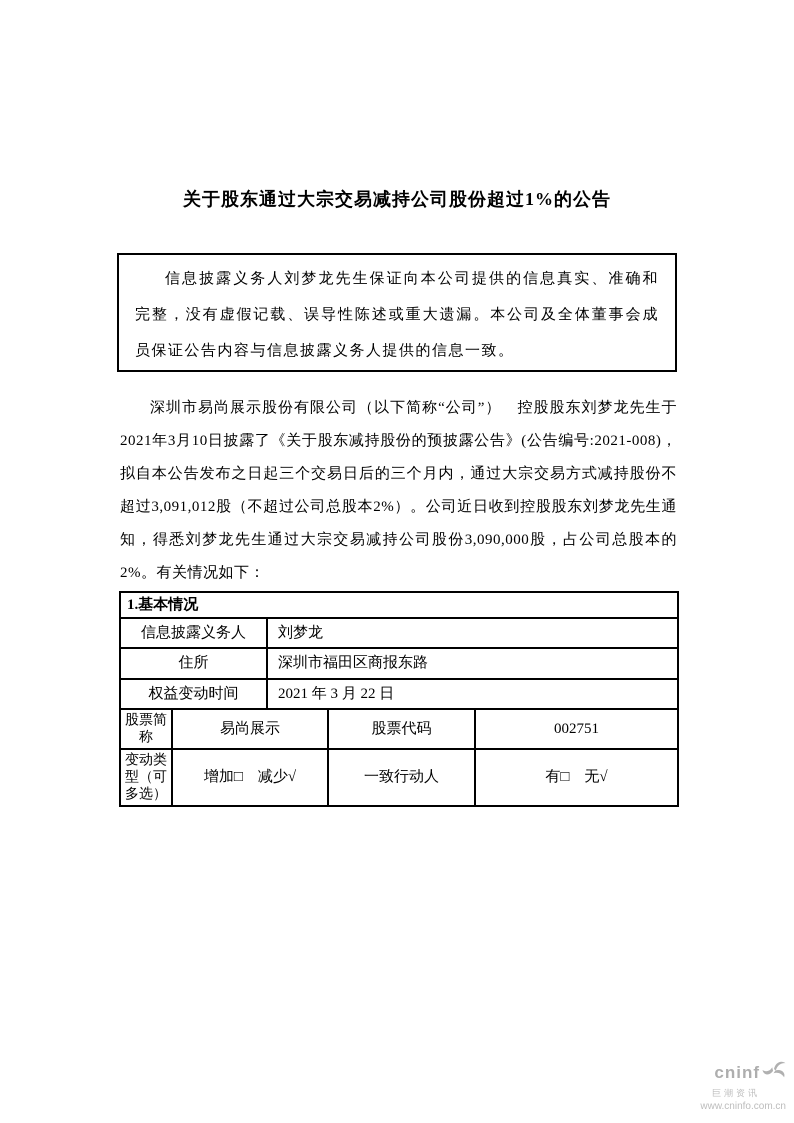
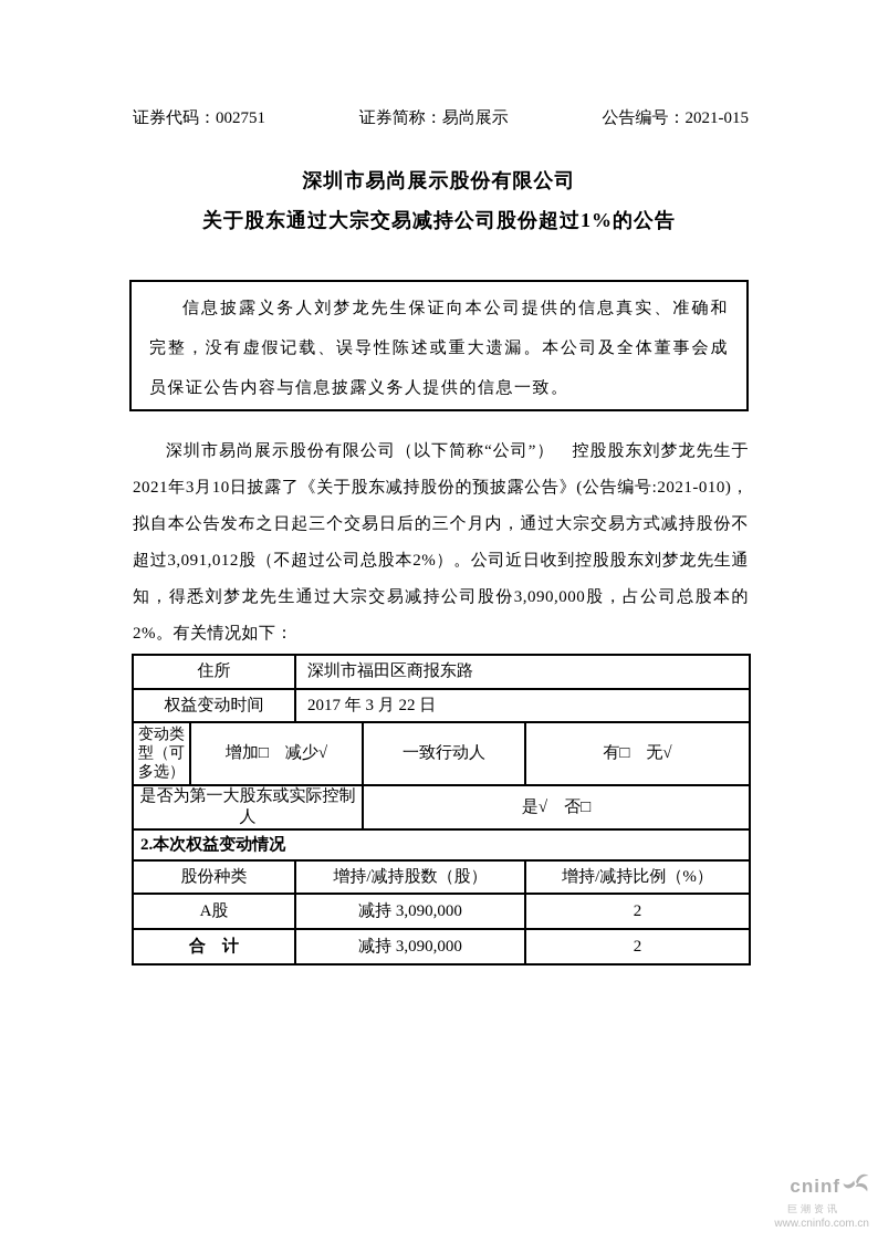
+ 证券代码：002751
+ 证券简称：易尚展示
+ 公告编号：2021-015
+ 深圳市易尚展示股份有限公司
  关于股东通过大宗交易减持公司股份超过1%的公告
  信息披露义务人刘梦龙先生保证向本公司提供的信息真实、准确和完整，没有虚假记载、误导性陈述或重大遗漏。本公司及全体董事会成员保证公告内容与信息披露义务人提供的信息一致。
- 深圳市易尚展示股份有限公司（以下简称“公司”） 控股股东刘梦龙先生于2021年3月10日披露了《关于股东减持股份的预披露公告》(公告编号:2021-008)，拟自本公告发布之日起三个交易日后的三个月内，通过大宗交易方式减持股份不超过3,091,012股（不超过公司总股本2%）。公司近日收到控股股东刘梦龙先生通知，得悉刘梦龙先生通过大宗交易减持公司股份3,090,000股，占公司总股本的2%。有关情况如下：
+ 深圳市易尚展示股份有限公司（以下简称“公司”） 控股股东刘梦龙先生于2021年3月10日披露了《关于股东减持股份的预披露公告》(公告编号:2021-010)，拟自本公告发布之日起三个交易日后的三个月内，通过大宗交易方式减持股份不超过3,091,012股（不超过公司总股本2%）。公司近日收到控股股东刘梦龙先生通知，得悉刘梦龙先生通过大宗交易减持公司股份3,090,000股，占公司总股本的2%。有关情况如下：
- 1.基本情况
- 信息披露义务人	刘梦龙
  住所	深圳市福田区商报东路
- 权益变动时间	2021 年 3 月 22 日
+ 权益变动时间	2017 年 3 月 22 日
- 股票简称	易尚展示	股票代码	002751
  变动类型（可多选）	增加□ 减少√	一致行动人	有□ 无√
+ 是否为第一大股东或实际控制人	是√ 否□
+ 2.本次权益变动情况
+ 股份种类	增持/减持股数（股）	增持/减持比例（%）
+ A股	减持 3,090,000	2
+ 合 计	减持 3,090,000	2
  cninf
  巨潮资讯
  www.cninfo.com.cn
